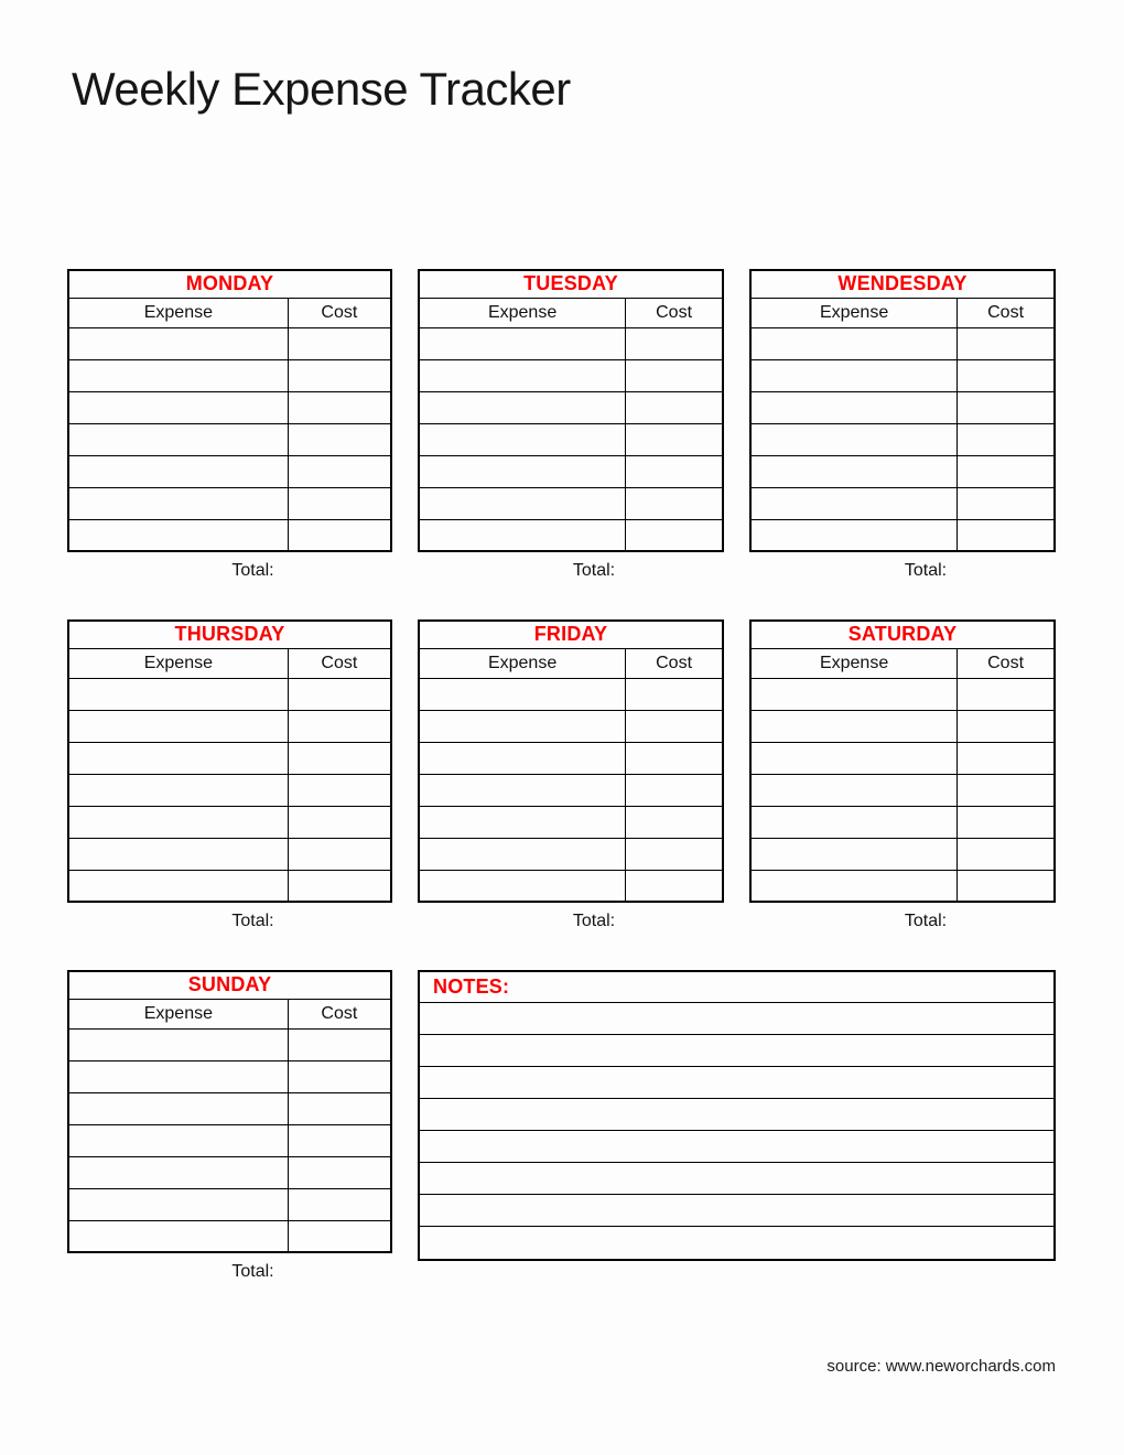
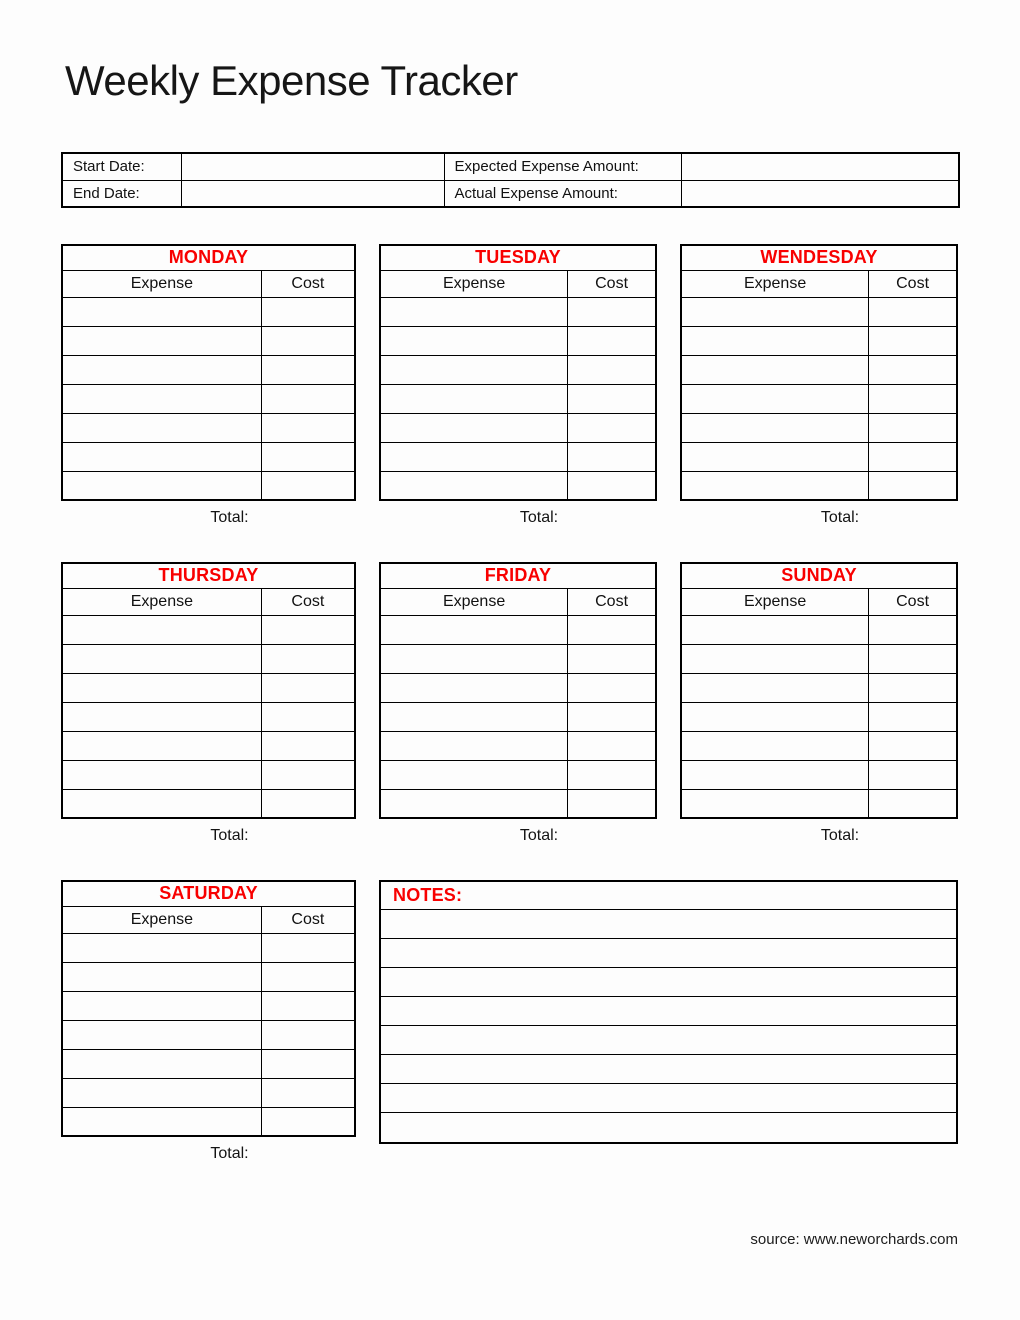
  Weekly Expense Tracker
+ Start Date:		Expected Expense Amount:
+ End Date:		Actual Expense Amount:
  MONDAY
  Expense	Cost
  Total:
  TUESDAY
  Expense	Cost
  Total:
  WENDESDAY
  Expense	Cost
  Total:
  THURSDAY
  Expense	Cost
  Total:
  FRIDAY
  Expense	Cost
  Total:
- SATURDAY
+ SUNDAY
  Expense	Cost
  Total:
- SUNDAY
+ SATURDAY
  Expense	Cost
  Total:
  NOTES:
  source: www.neworchards.com
